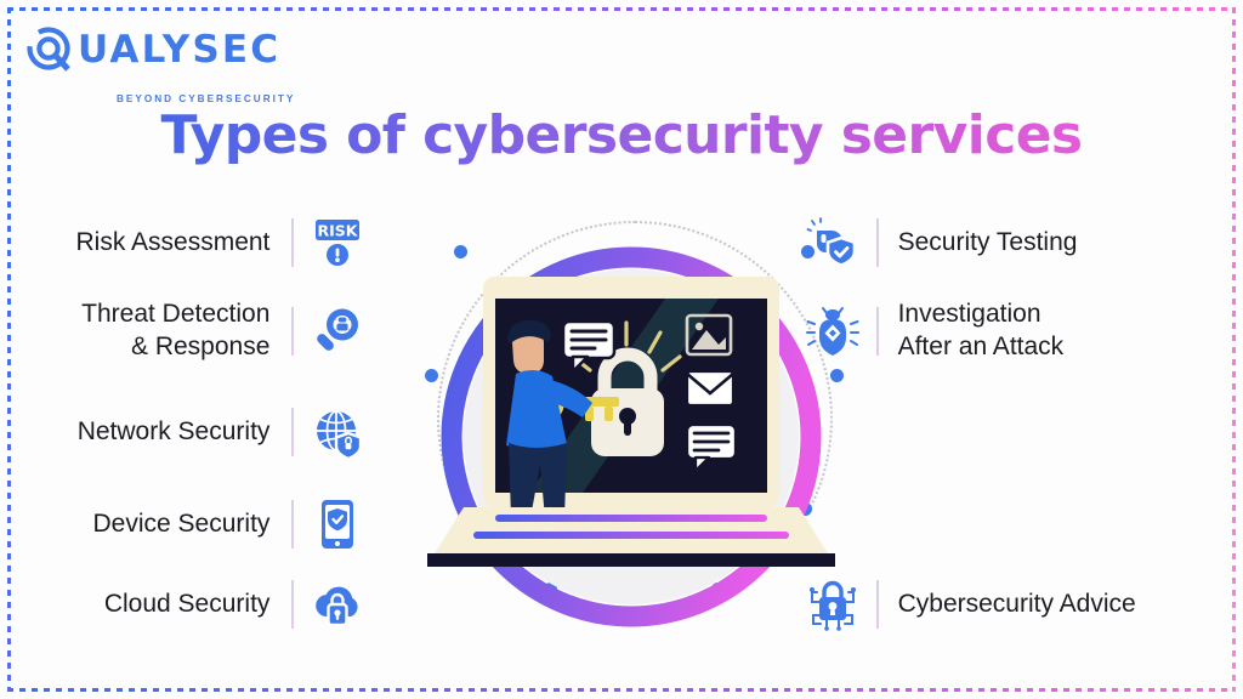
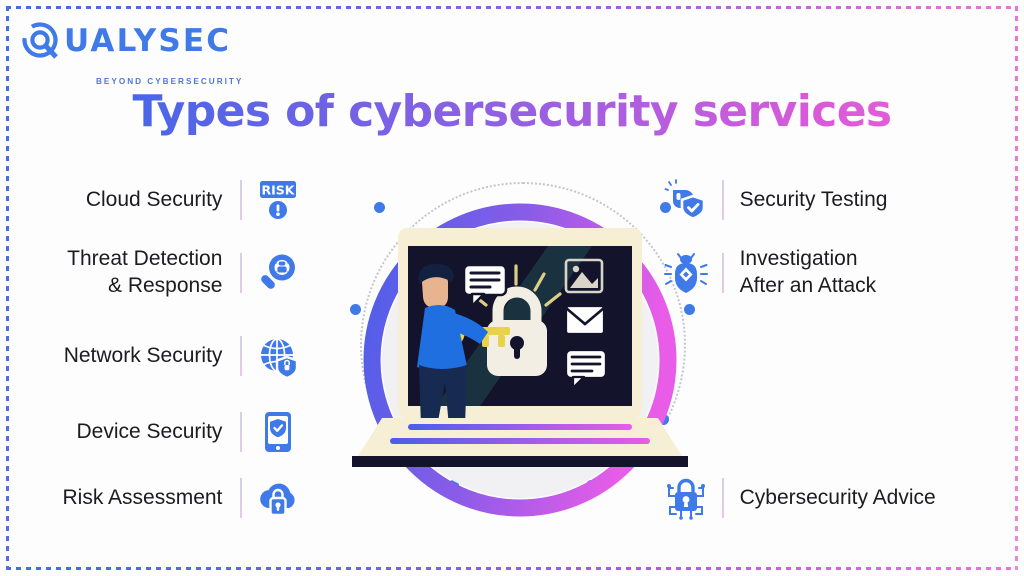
  UALYSEC
  BEYOND CYBERSECURITY
  Types of cybersecurity services
- Risk Assessment
+ Cloud Security
  RISK
  Threat Detection
  & Response
  Network Security
  Device Security
- Cloud Security
+ Risk Assessment
  Security Testing
  Investigation
  After an Attack
  Cybersecurity Advice
